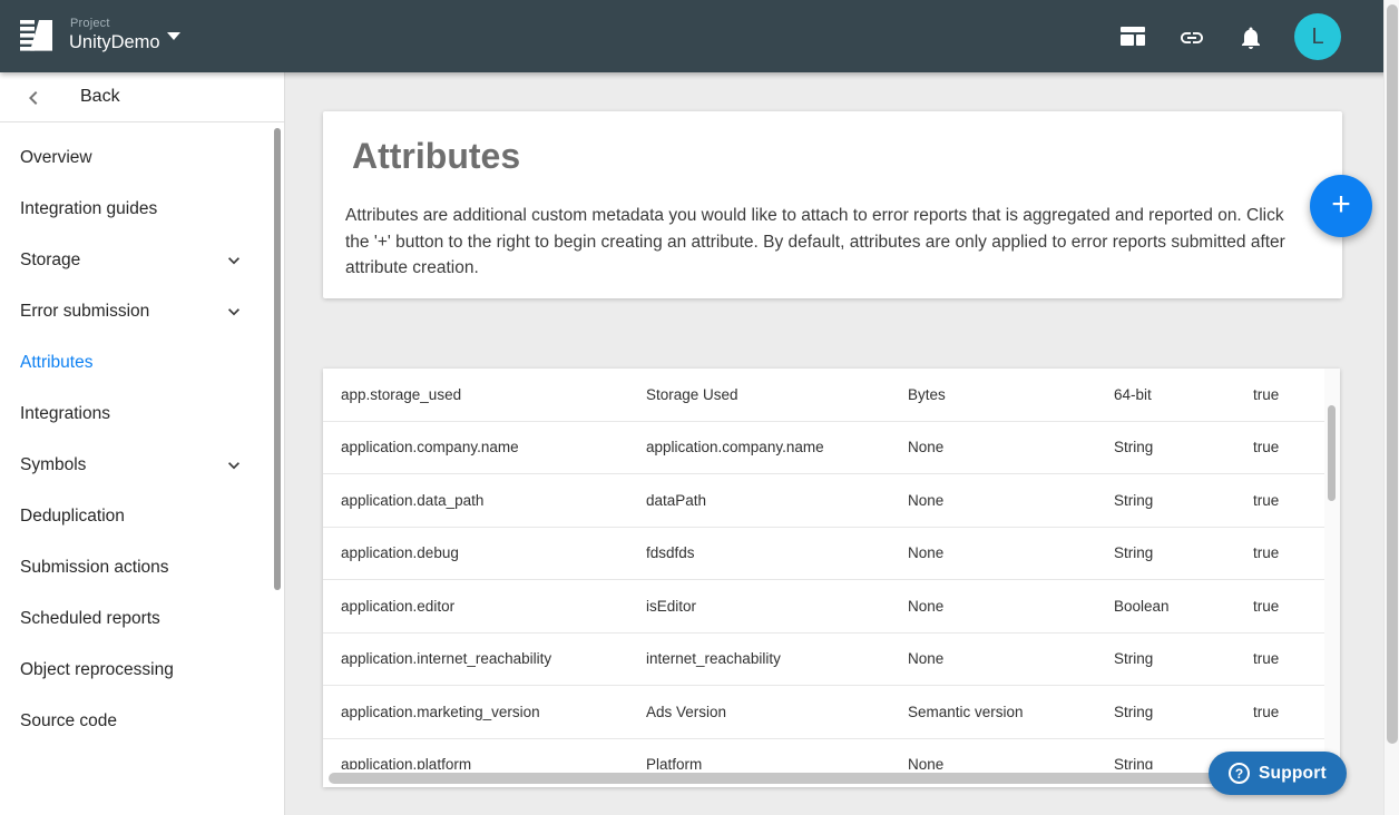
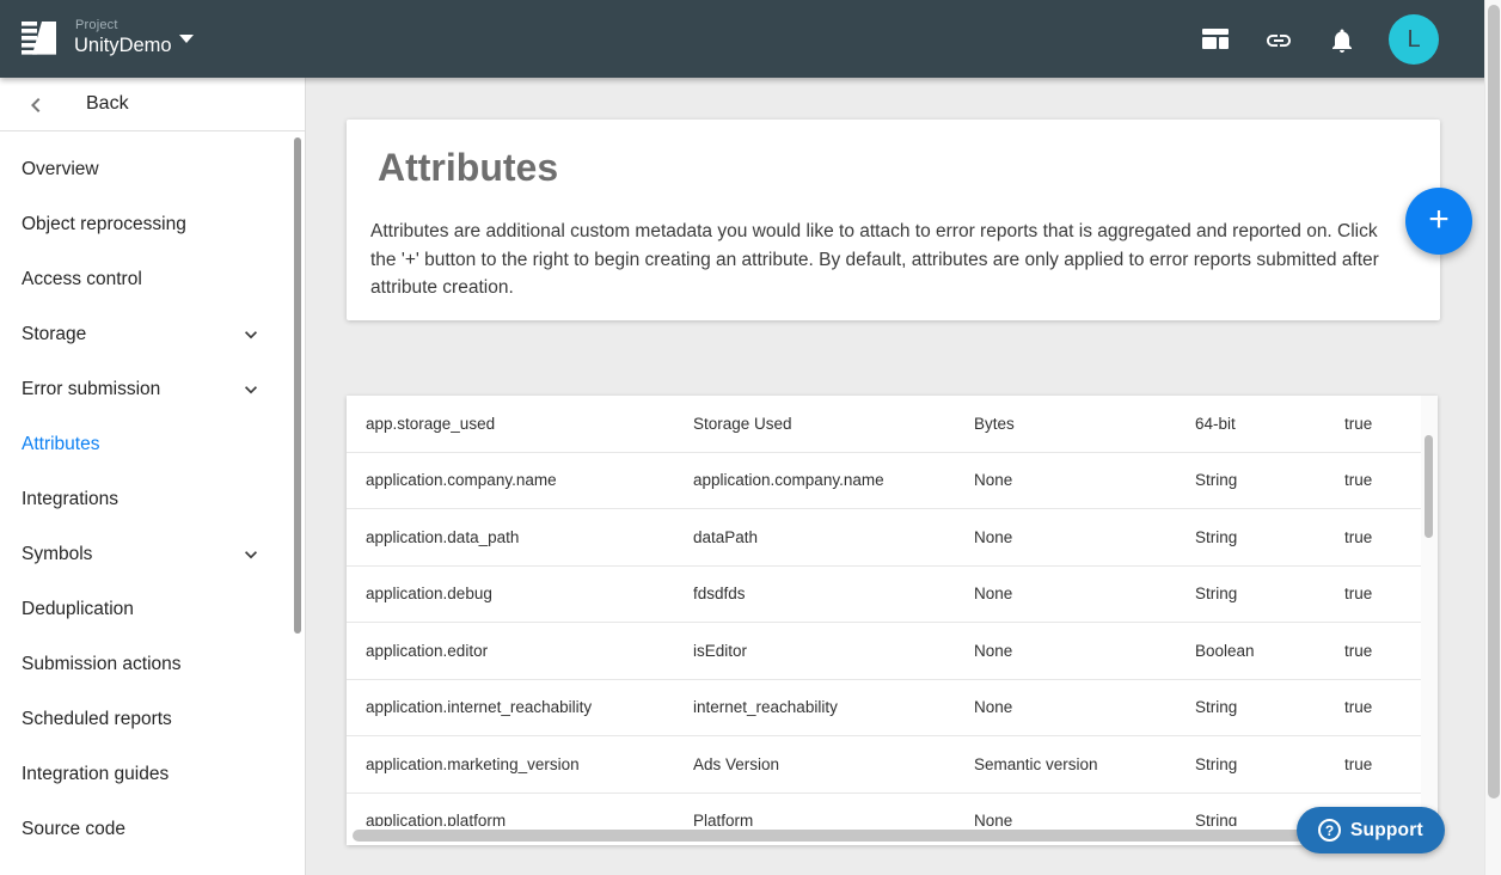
  Project
  UnityDemo
  L
  Back
  Overview
- Integration guides
+ Object reprocessing
+ Access control
  Storage
  Error submission
  Attributes
  Integrations
  Symbols
  Deduplication
  Submission actions
  Scheduled reports
- Object reprocessing
+ Integration guides
  Source code
  Attributes
  Attributes are additional custom metadata you would like to attach to error reports that is aggregated and reported on. Click the '+' button to the right to begin creating an attribute. By default, attributes are only applied to error reports submitted after attribute creation.
  +
  app.storage_used
  Storage Used
  Bytes
  64-bit
  true
  application.company.name
  application.company.name
  None
  String
  true
  application.data_path
  dataPath
  None
  String
  true
  application.debug
  fdsdfds
  None
  String
  true
  application.editor
  isEditor
  None
  Boolean
  true
  application.internet_reachability
  internet_reachability
  None
  String
  true
  application.marketing_version
  Ads Version
  Semantic version
  String
  true
  application.platform
  Platform
  None
  String
  ?
  Support
